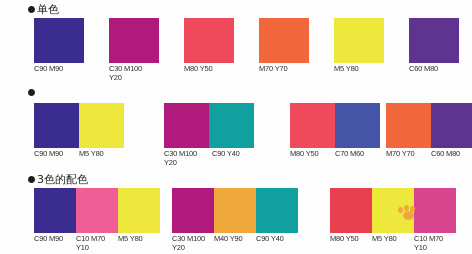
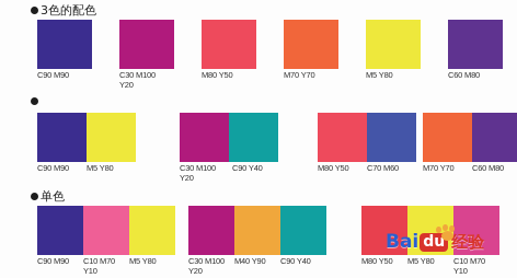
- 单色
+ 3色的配色
  C90 M90
  C30 M100
  Y20
  M80 Y50
  M70 Y70
  M5 Y80
  C60 M80
  C90 M90
  M5 Y80
  C30 M100
  Y20
  C90 Y40
  M80 Y50
  C70 M60
  M70 Y70
  C60 M80
- 3色的配色
+ 单色
  C90 M90
  C10 M70
  Y10
  M5 Y80
  C30 M100
  Y20
  M40 Y90
  C90 Y40
  M80 Y50
  M5 Y80
  C10 M70
  Y10
+ Bai
+ du
+ 经验
